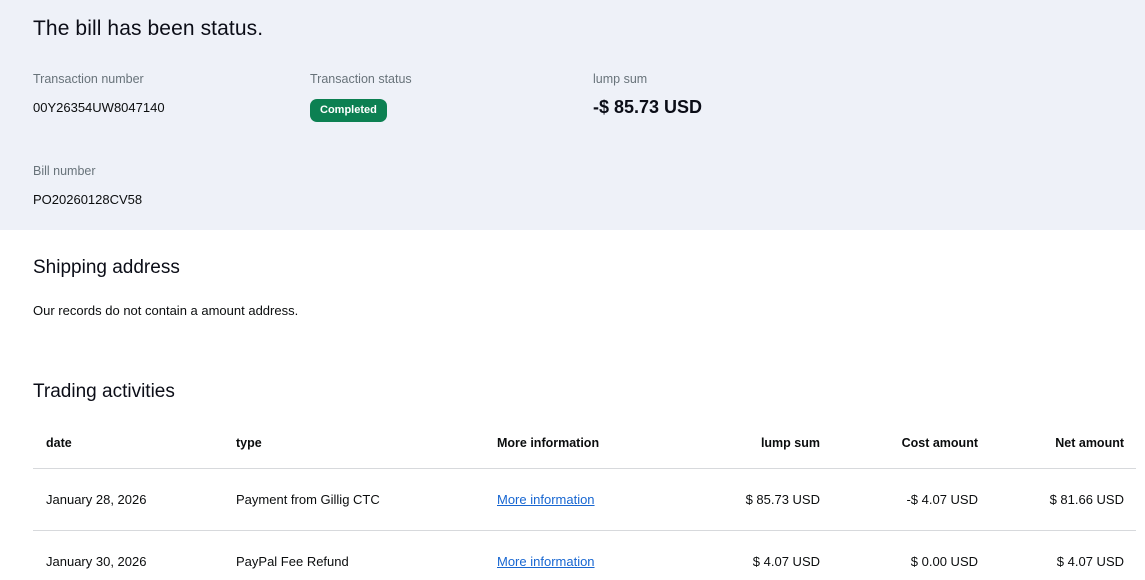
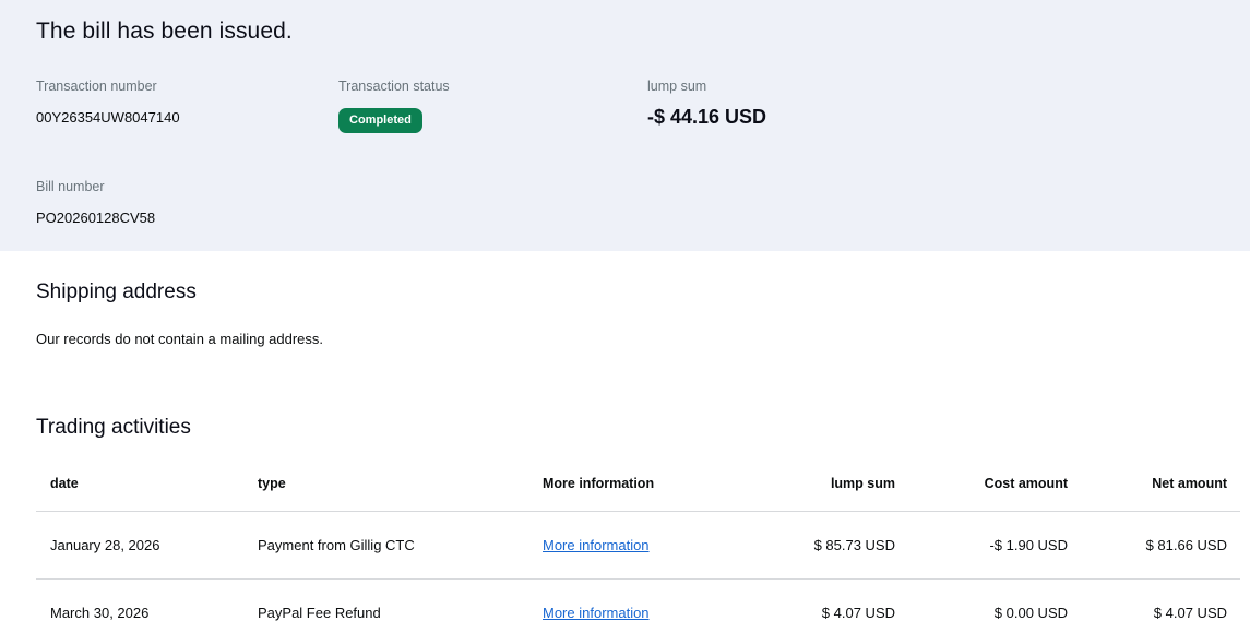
- The bill has been status.
+ The bill has been issued.
  Transaction number
  00Y26354UW8047140
  Transaction status
  Completed
  lump sum
- -$ 85.73 USD
+ -$ 44.16 USD
  Bill number
  PO20260128CV58
  Shipping address
- Our records do not contain a amount address.
+ Our records do not contain a mailing address.
  Trading activities
  date	type	More information	lump sum	Cost amount	Net amount
- January 28, 2026	Payment from Gillig CTC	More information	$ 85.73 USD	-$ 4.07 USD	$ 81.66 USD
+ January 28, 2026	Payment from Gillig CTC	More information	$ 85.73 USD	-$ 1.90 USD	$ 81.66 USD
- January 30, 2026	PayPal Fee Refund	More information	$ 4.07 USD	$ 0.00 USD	$ 4.07 USD
+ March 30, 2026	PayPal Fee Refund	More information	$ 4.07 USD	$ 0.00 USD	$ 4.07 USD
